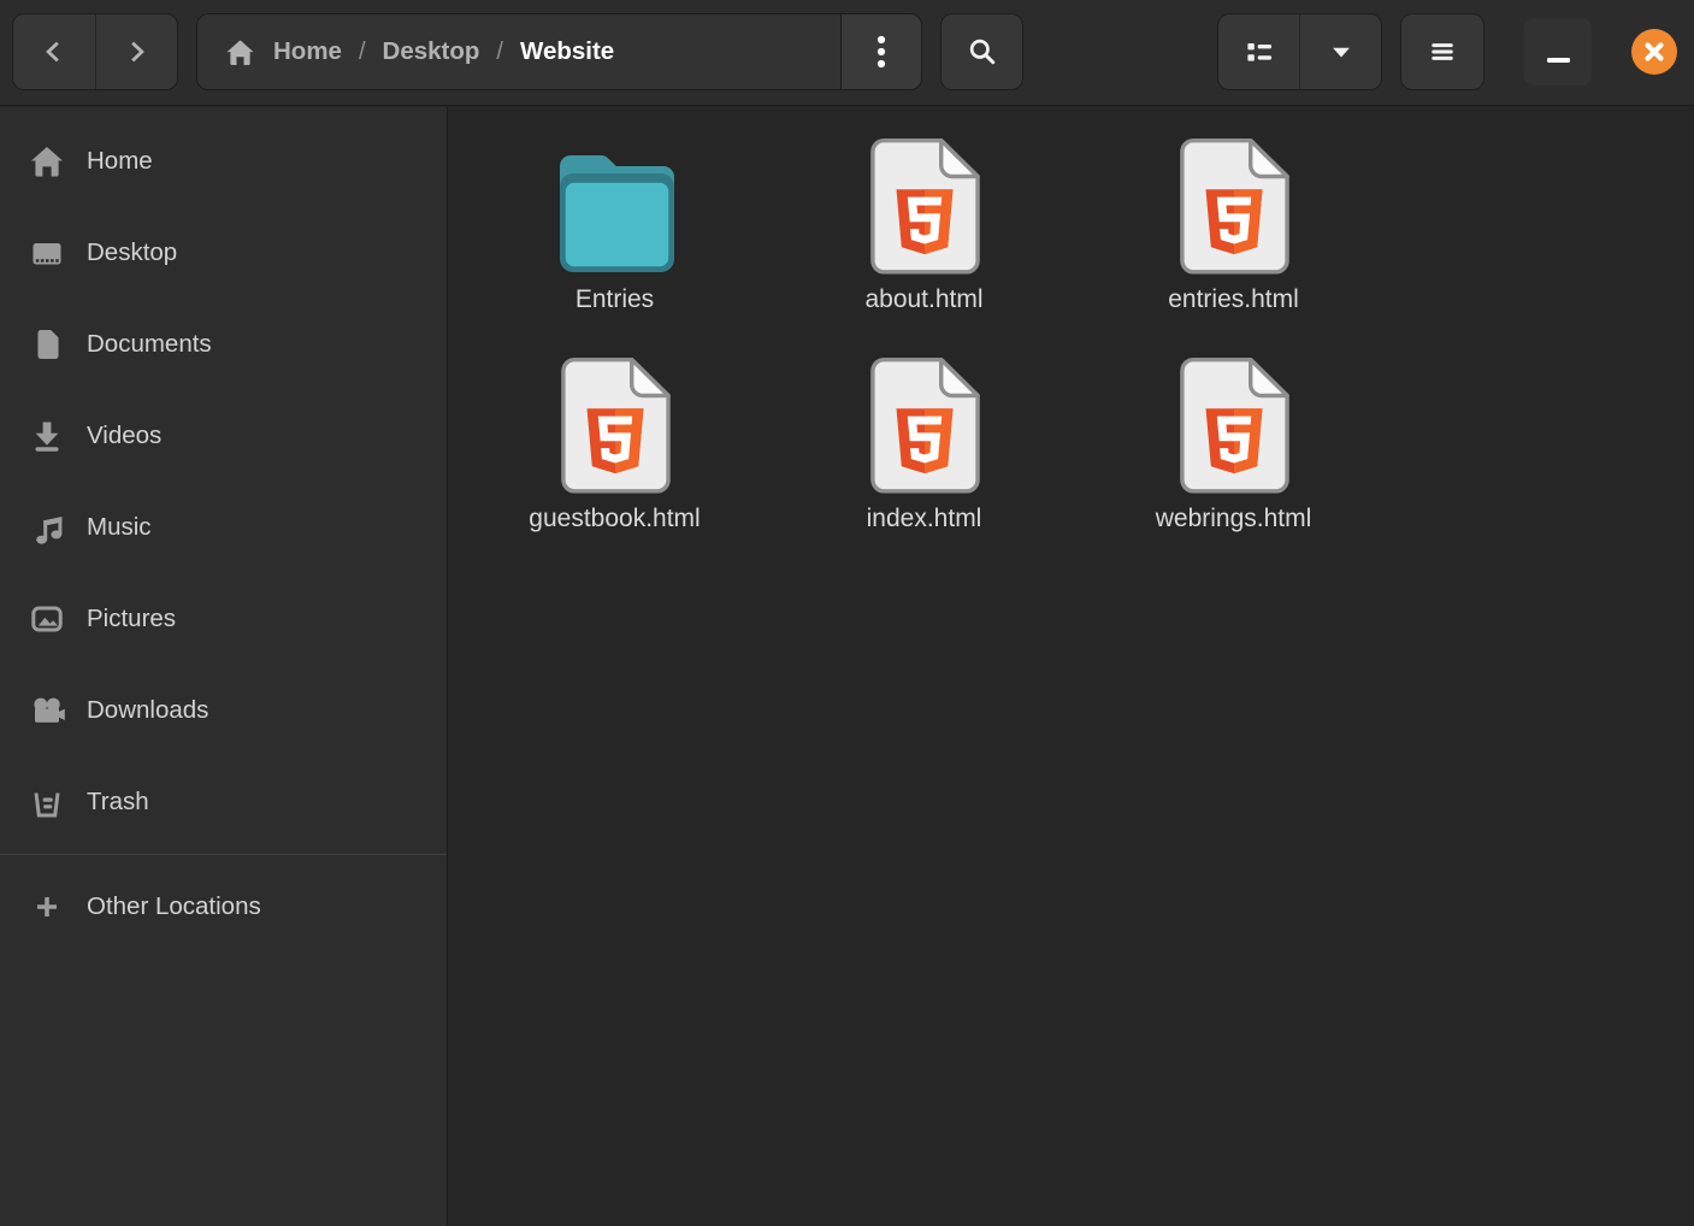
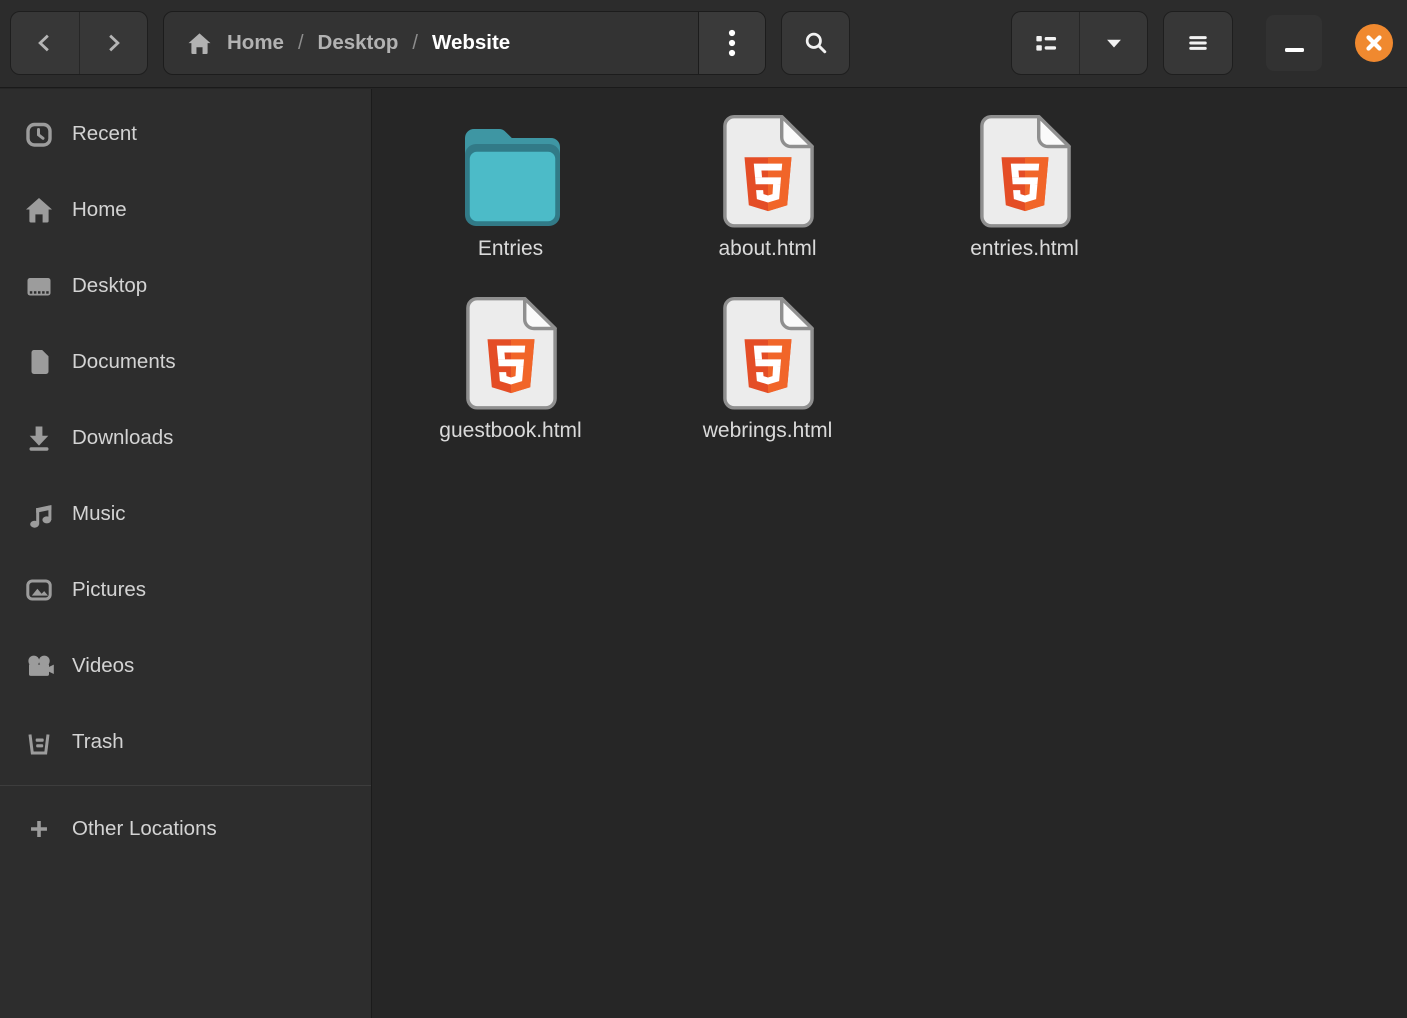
  Home
  /
  Desktop
  /
  Website
+ Recent
  Home
  Desktop
  Documents
- Videos
+ Downloads
  Music
  Pictures
- Downloads
+ Videos
  Trash
  Other Locations
  Entries
  about.html
  entries.html
  guestbook.html
- index.html
  webrings.html
